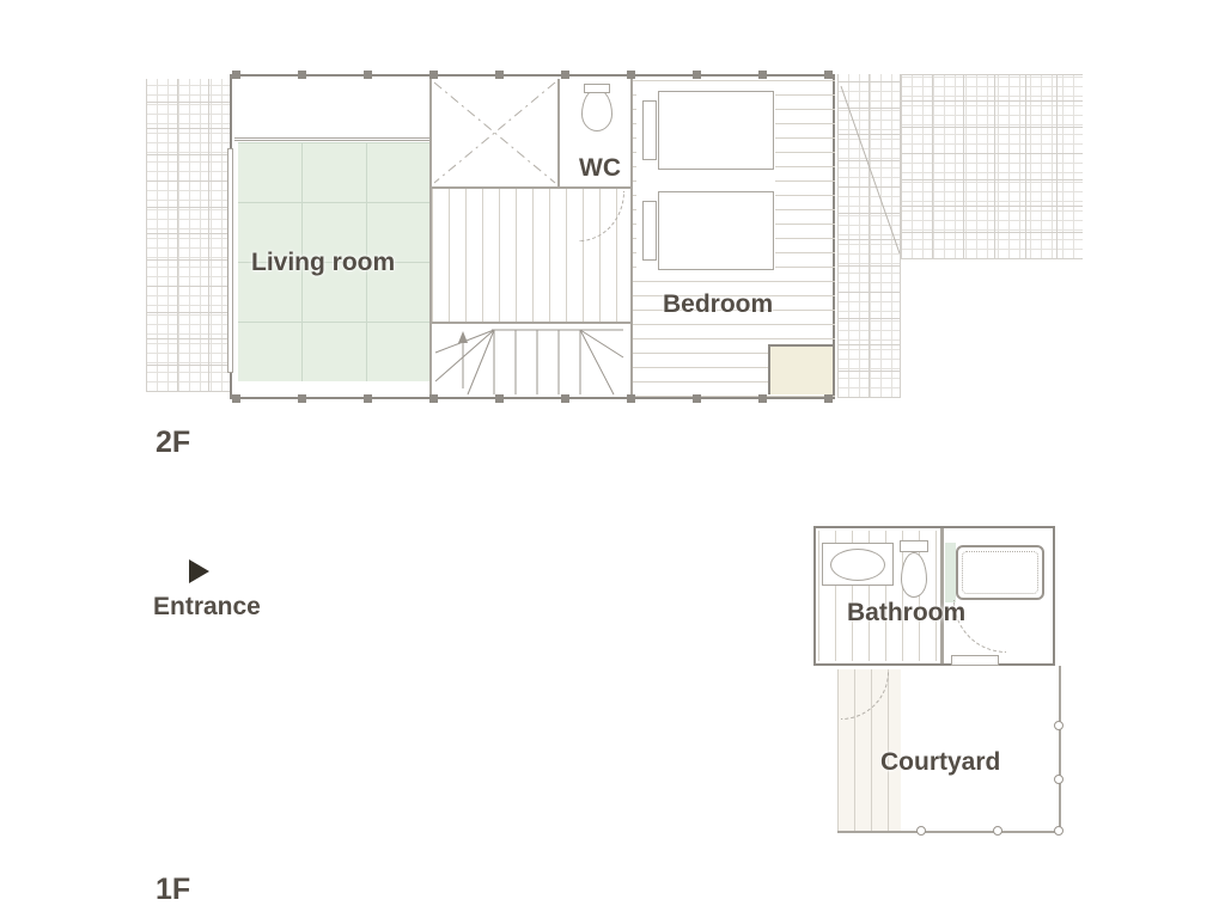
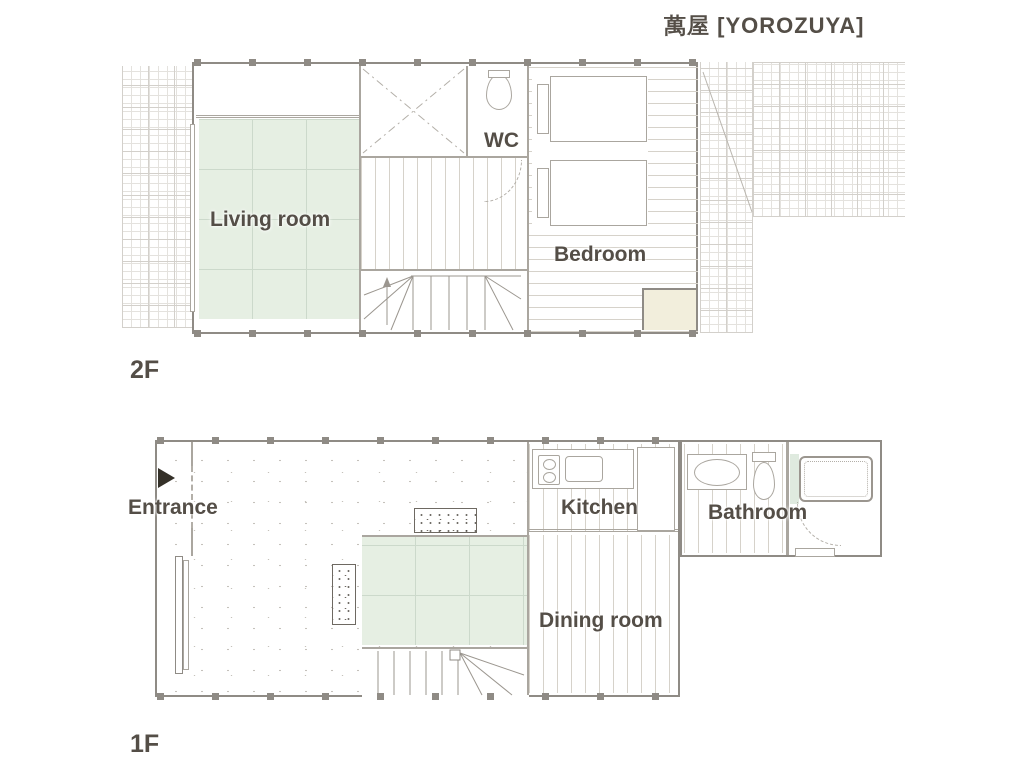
+ 萬屋 [YOROZUYA]
  Living room
  WC
  Bedroom
  2F
+ Kitchen
+ Dining room
  Entrance
  Bathroom
- Courtyard
  1F
